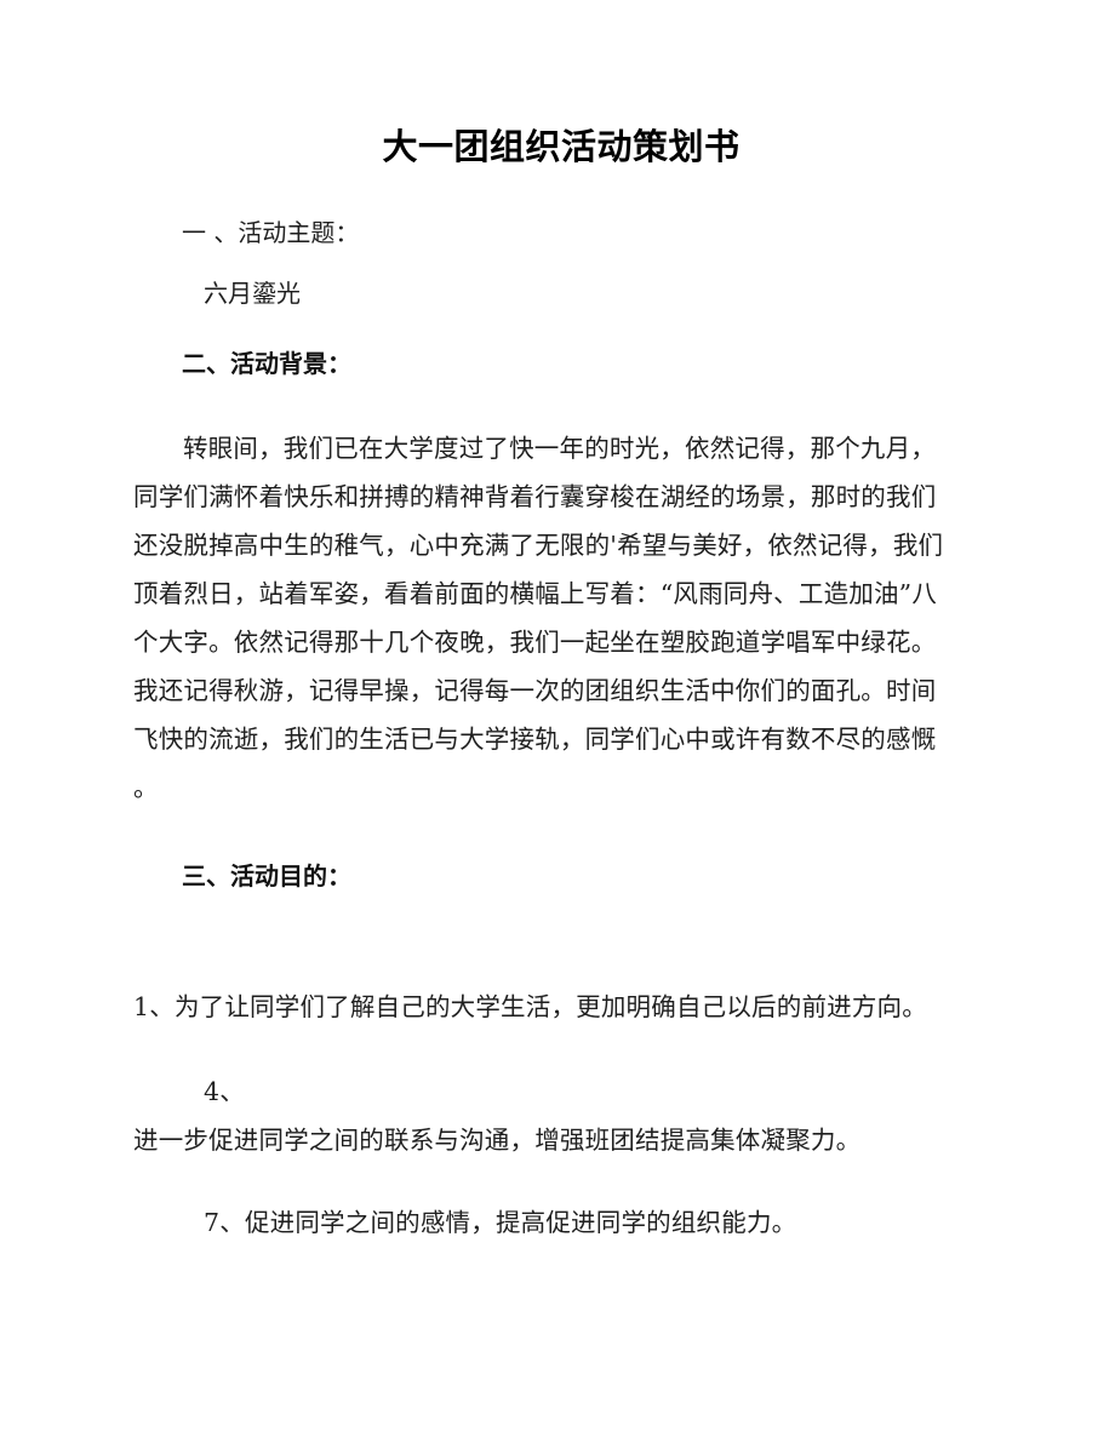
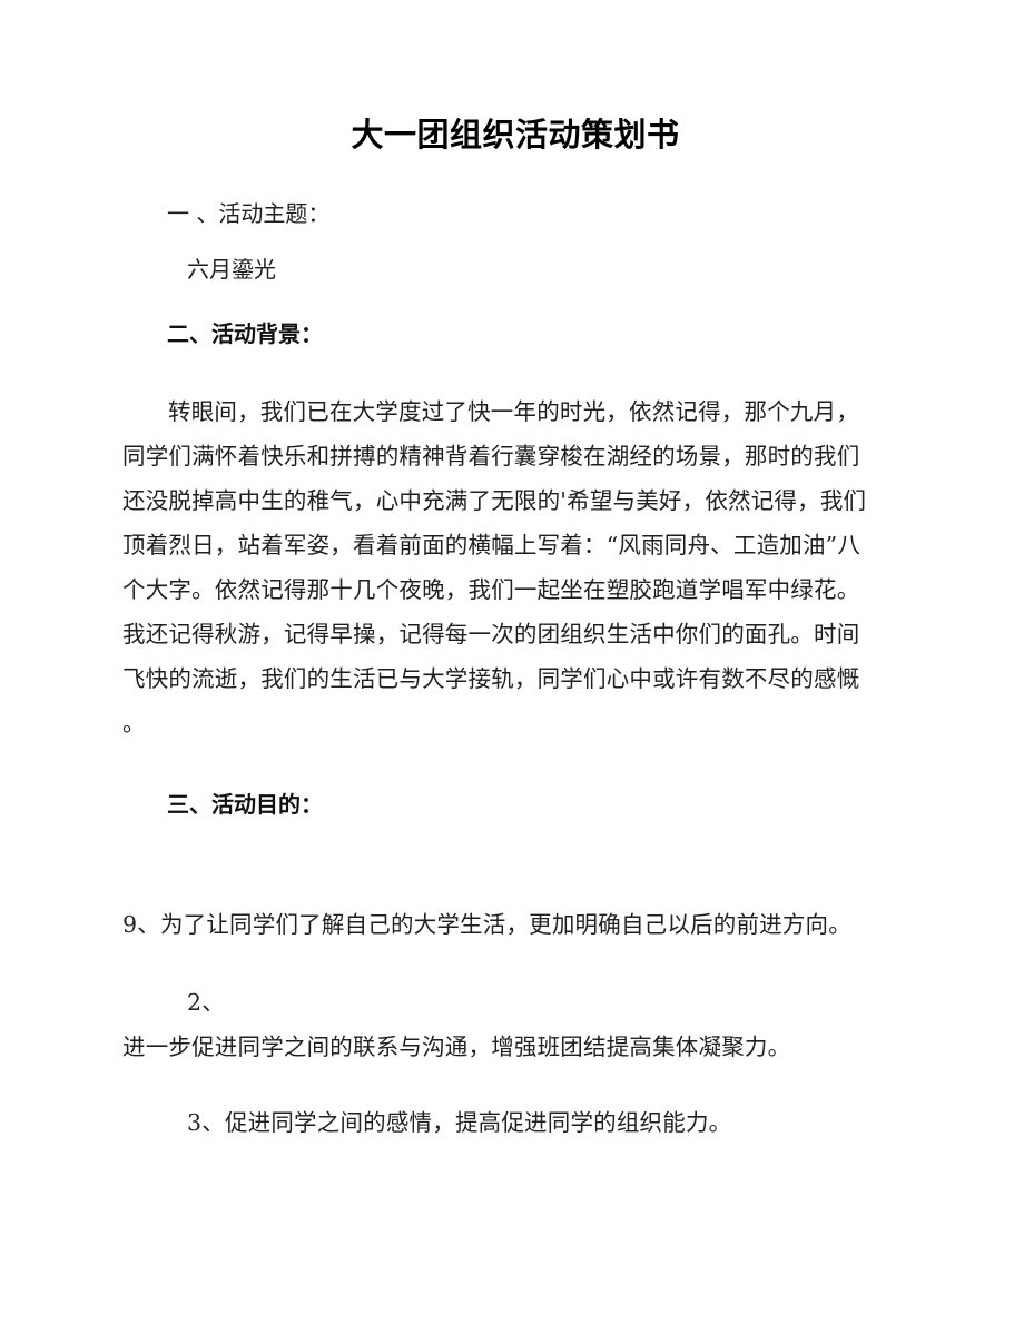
  大一团组织活动策划书
  一 、活动主题：
  六月鎏光
  二、活动背景：
  转眼间，我们已在大学度过了快一年的时光，依然记得，那个九月，
  同学们满怀着快乐和拼搏的精神背着行囊穿梭在湖经的场景，那时的我们
  还没脱掉高中生的稚气，心中充满了无限的'希望与美好，依然记得，我们
  顶着烈日，站着军姿，看着前面的横幅上写着：“风雨同舟、工造加油”八
  个大字。依然记得那十几个夜晚，我们一起坐在塑胶跑道学唱军中绿花。
  我还记得秋游，记得早操，记得每一次的团组织生活中你们的面孔。时间
  飞快的流逝，我们的生活已与大学接轨，同学们心中或许有数不尽的感慨
  。
  三、活动目的：
- 1、为了让同学们了解自己的大学生活，更加明确自己以后的前进方向。
+ 9、为了让同学们了解自己的大学生活，更加明确自己以后的前进方向。
- 4、
+ 2、
  进一步促进同学之间的联系与沟通，增强班团结提高集体凝聚力。
- 7、促进同学之间的感情，提高促进同学的组织能力。
+ 3、促进同学之间的感情，提高促进同学的组织能力。
